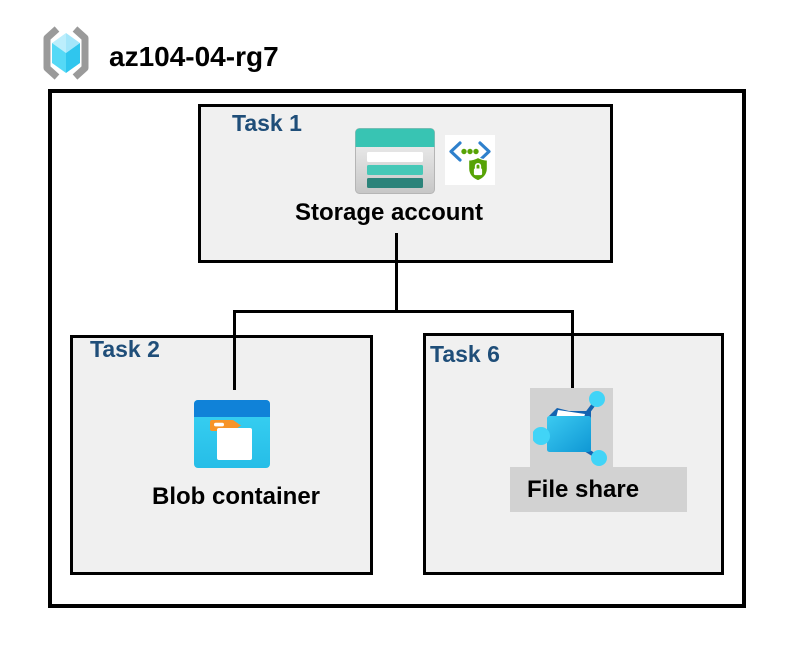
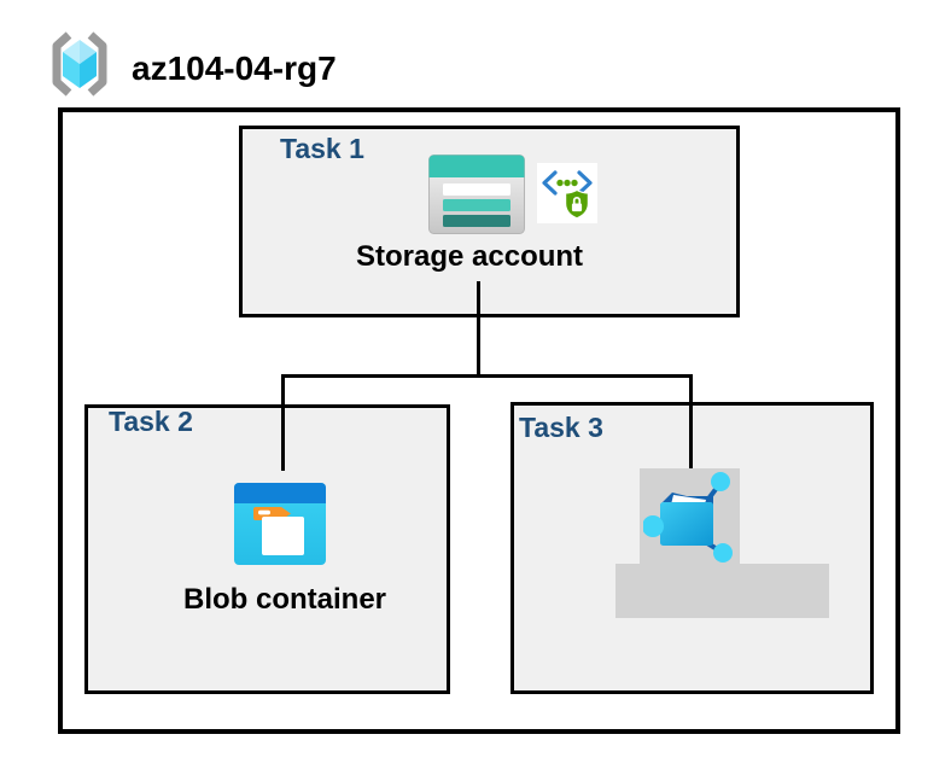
  az104-04-rg7
  Task 1
  Task 2
- Task 6
+ Task 3
  Storage account
  Blob container
- File share
